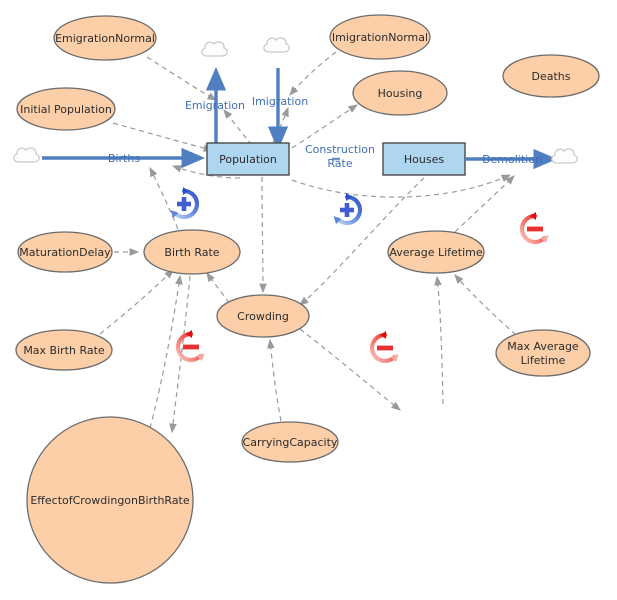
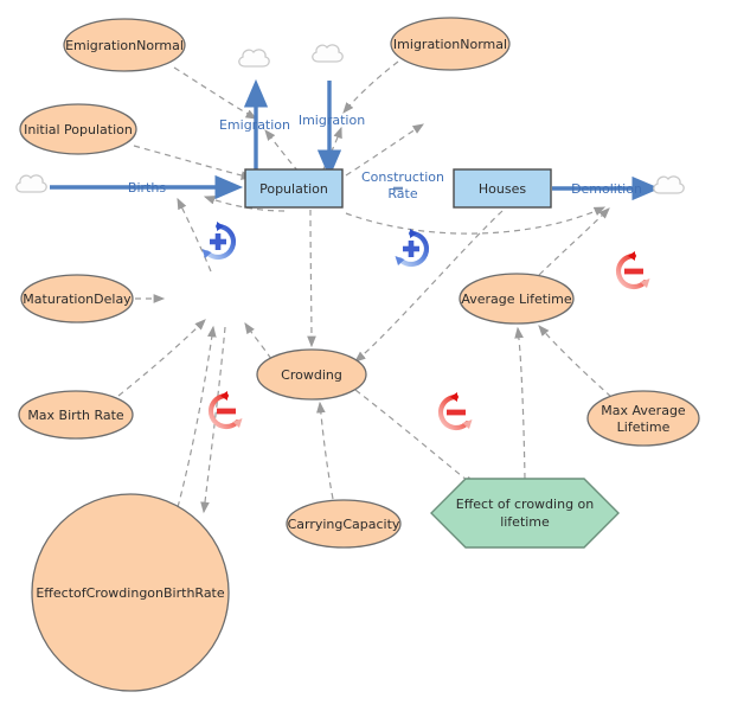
  EffectofCrowdingonBirthRate
+ Effect of crowding on
+ lifetime
  EmigrationNormal
  Initial Population
  ImigrationNormal
- Housing
- Deaths
  MaturationDelay
- Birth Rate
  Average Lifetime
  Max Birth Rate
  Crowding
  Max Average
  Lifetime
  CarryingCapacity
  Population
  Houses
  Births
  Emigration
  Imigration
  Construction
  Rate
  Demolition
